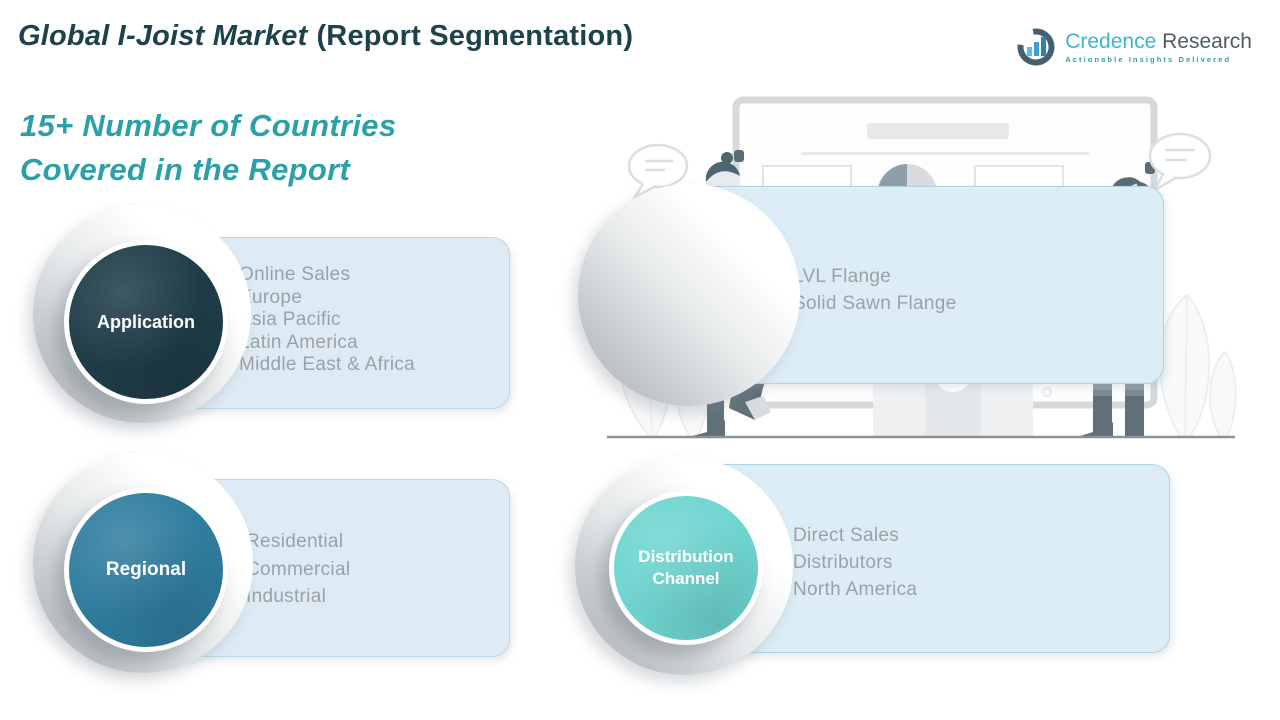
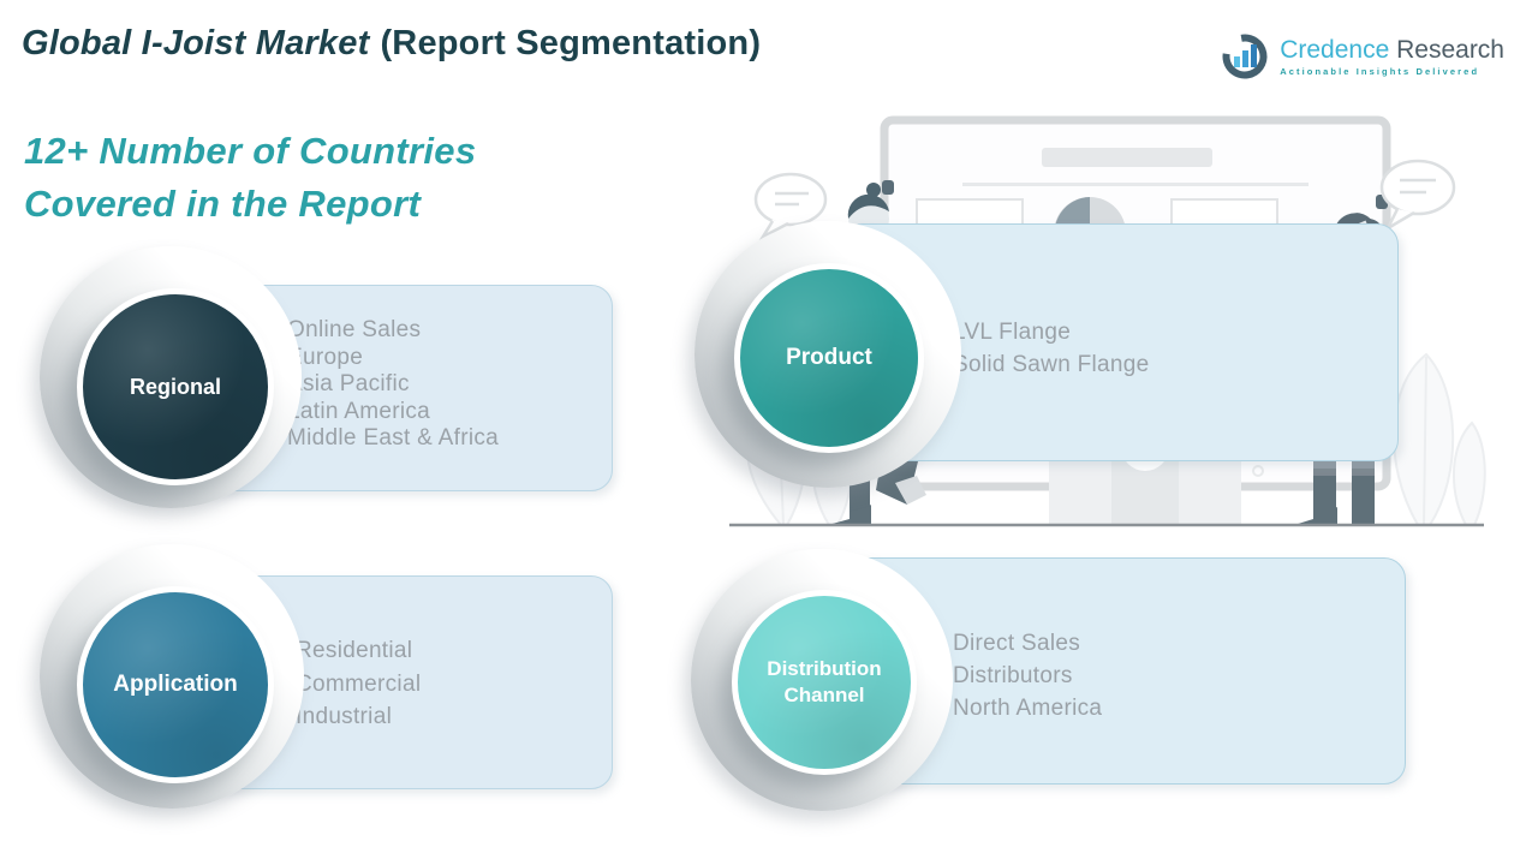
  Global I-Joist Market
  (Report Segmentation)
  Credence Research
  Actionable Insights Delivered
- 15+ Number of Countries
+ 12+ Number of Countries
  Covered in the Report
  Online Sales
  urope
  sia Pacific
  atin America
  Middle East & Africa
- Application
+ Regional
  VL Flange
  olid Sawn Flange
+ Product
  Residential
  Commercial
  Industrial
- Regional
+ Application
  Direct Sales
  Distributors
  North America
  Distribution Channel
